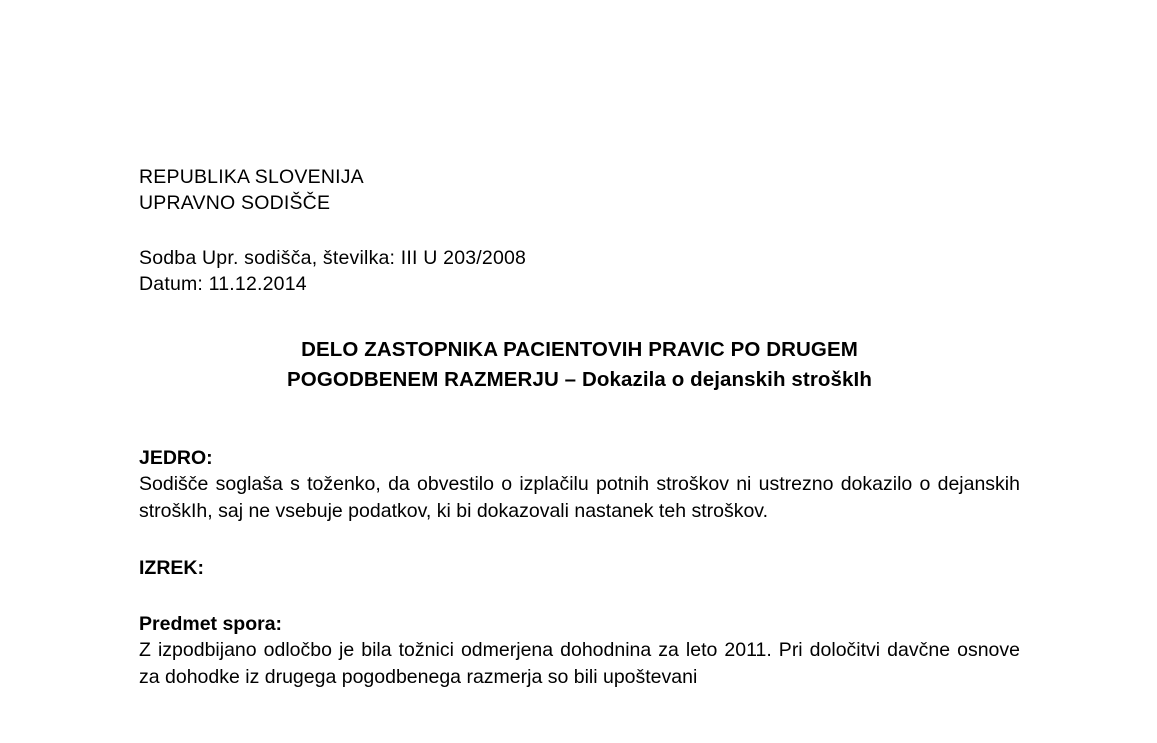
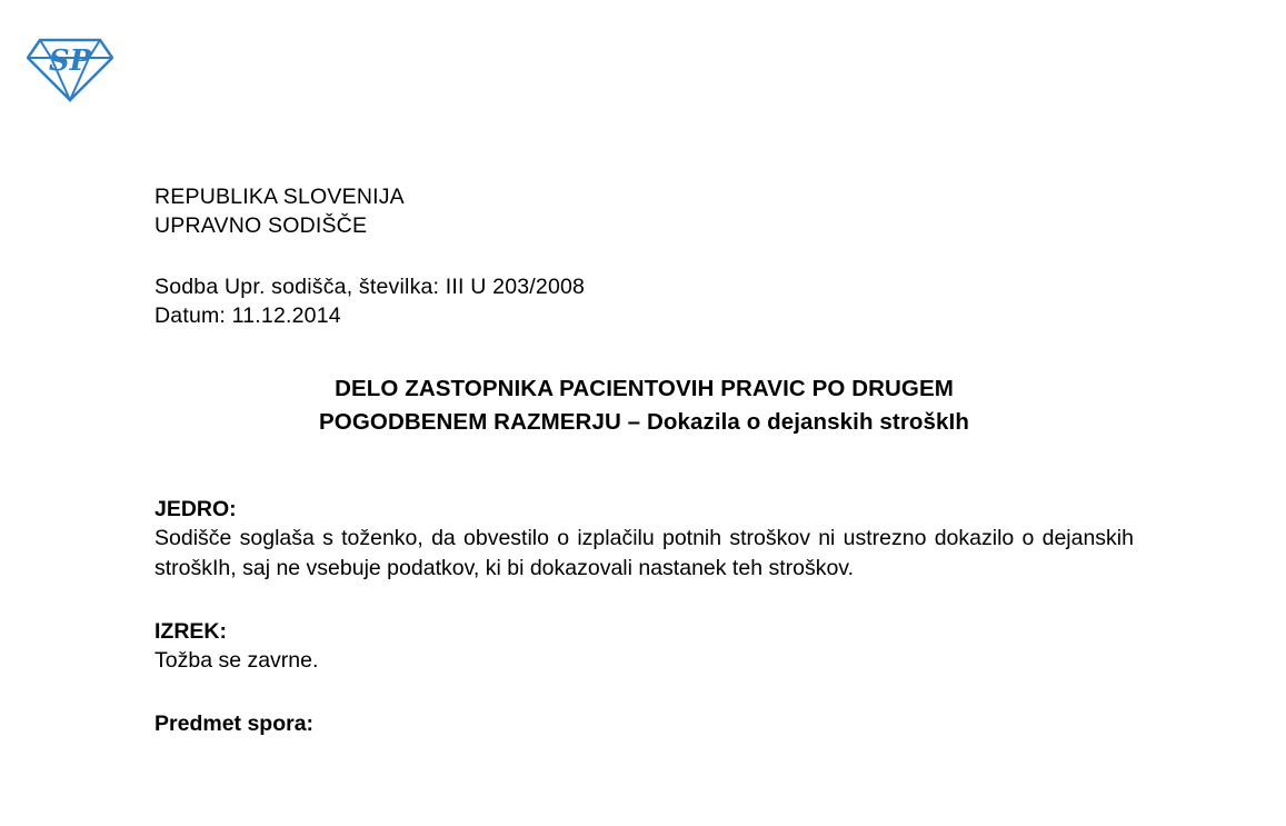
+ SP
  REPUBLIKA SLOVENIJA
  UPRAVNO SODIŠČE
  Sodba Upr. sodišča, številka: III U 203/2008
  Datum: 11.12.2014
  DELO ZASTOPNIKA PACIENTOVIH PRAVIC PO DRUGEM
  POGODBENEM RAZMERJU – Dokazila o dejanskih stroškIh
  JEDRO:
  Sodišče soglaša s tožen­ko, da obvestilo o izplačilu potnih stroškov ni ustrezno dokazilo o dejanskih stroškIh, saj ne vsebuje podatkov, ki bi dokazovali nastanek teh stroškov.
  IZREK:
+ Tožba se zavrne.
  Predmet spora:
- Z izpodbijano odločbo je bila tožnici odmerjena dohodnina za leto 2011. Pri določitvi davčne osnove za dohodke iz drugega pogodbenega razmerja so bili upoštevani
